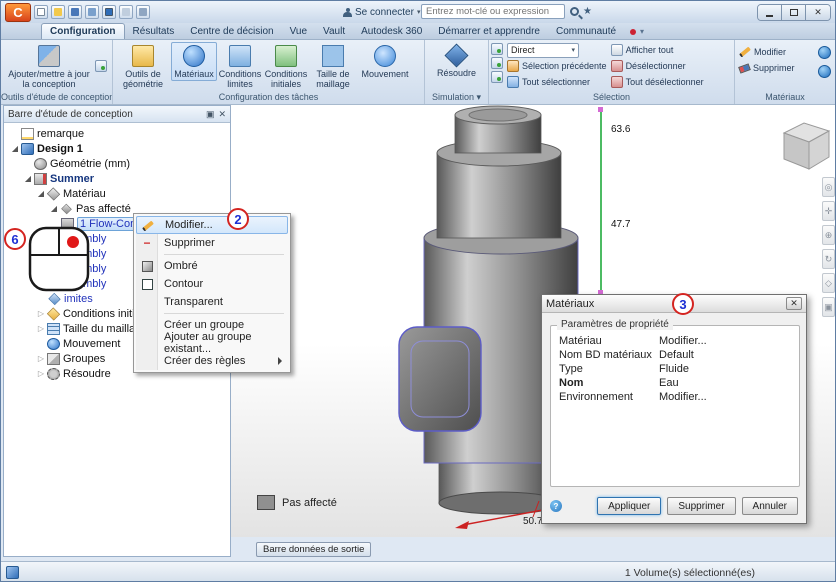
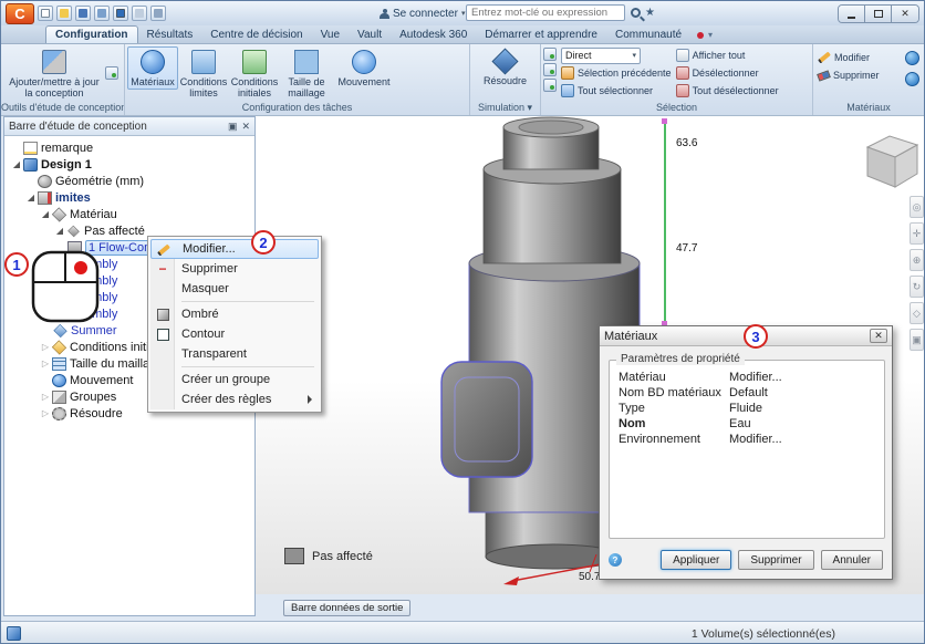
  C
  Entrez mot-clé ou expression
  ★
  Se connecter
  ✕
  Configuration
  Résultats
  Centre de décision
  Vue
  Vault
  Autodesk 360
  Démarrer et apprendre
  Communauté
  ▾
  Ajouter/mettre à jour la conception
  Outils d'étude de conception
- Outils de géométrie
  Matériaux
  Conditions limites
  Conditions initiales
  Taille de maillage
  Mouvement
  Configuration des tâches
  Résoudre
  Simulation ▾
  Direct
  Sélection précédente
  Tout sélectionner
  Afficher tout
  Désélectionner
  Tout désélectionner
  Sélection
  Modifier
  Supprimer
  Matériaux
  Barre d'étude de conception
  ▣
  ✕
  remarque
  ◢
  Design 1
  Géométrie (mm)
  ◢
- Summer
+ imites
  ◢
  Matériau
  ◢
  Pas affecté
  1 Flow-Co
  mbly
- imites
+ Summer
  ▷
  Conditions init
  ▷
  Taille du maill
  Mouvement
  ▷
  Groupes
  ▷
  Résoudre
  63.6
  47.7
  50.7
  Pas affecté
  ◎
  ✛
  ⊕
  ↻
  ◇
  ▣
  Modifier...
  −
  Supprimer
+ Masquer
  Ombré
  Contour
  Transparent
  Créer un groupe
- Ajouter au groupe existant...
  Créer des règles
  Matériaux
  ✕
  Paramètres de propriété
  Matériau
  Modifier...
  Nom BD matériaux
  Default
  Type
  Fluide
  Nom
  Eau
  Environnement
  Modifier...
  ?
  Appliquer
  Supprimer
  Annuler
- 6
+ 1
  2
  3
  Barre données de sortie
  1 Volume(s) sélectionné(es)
